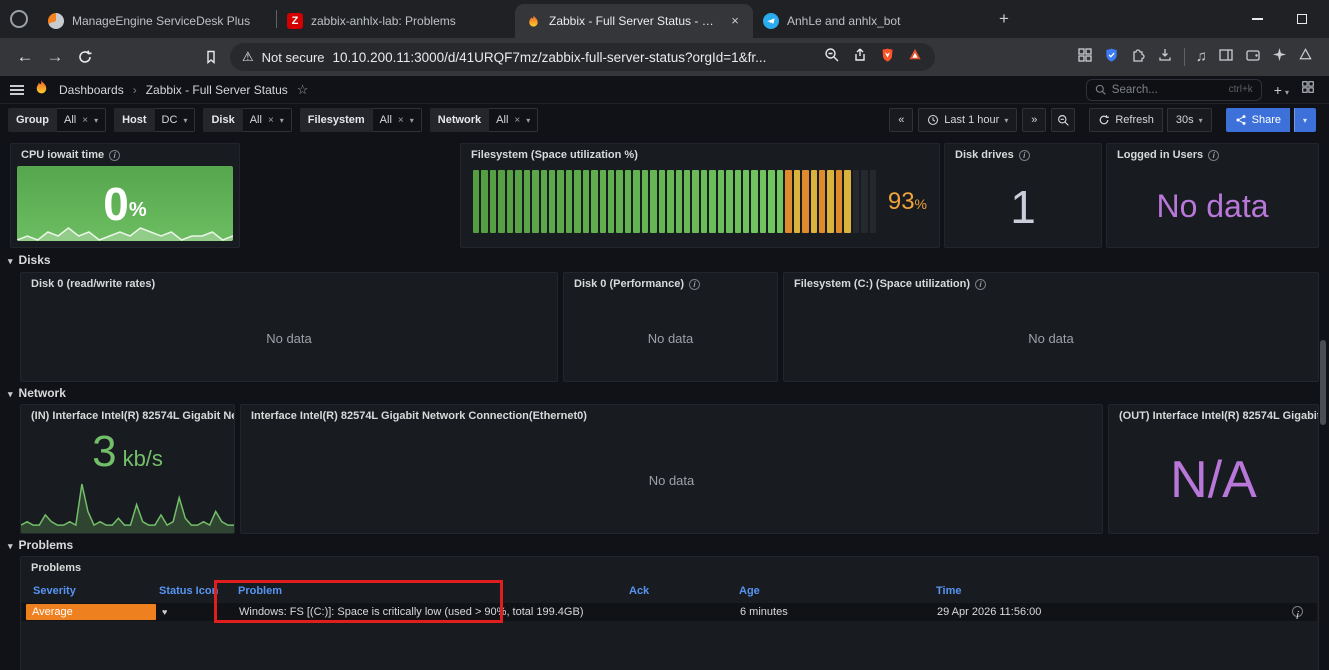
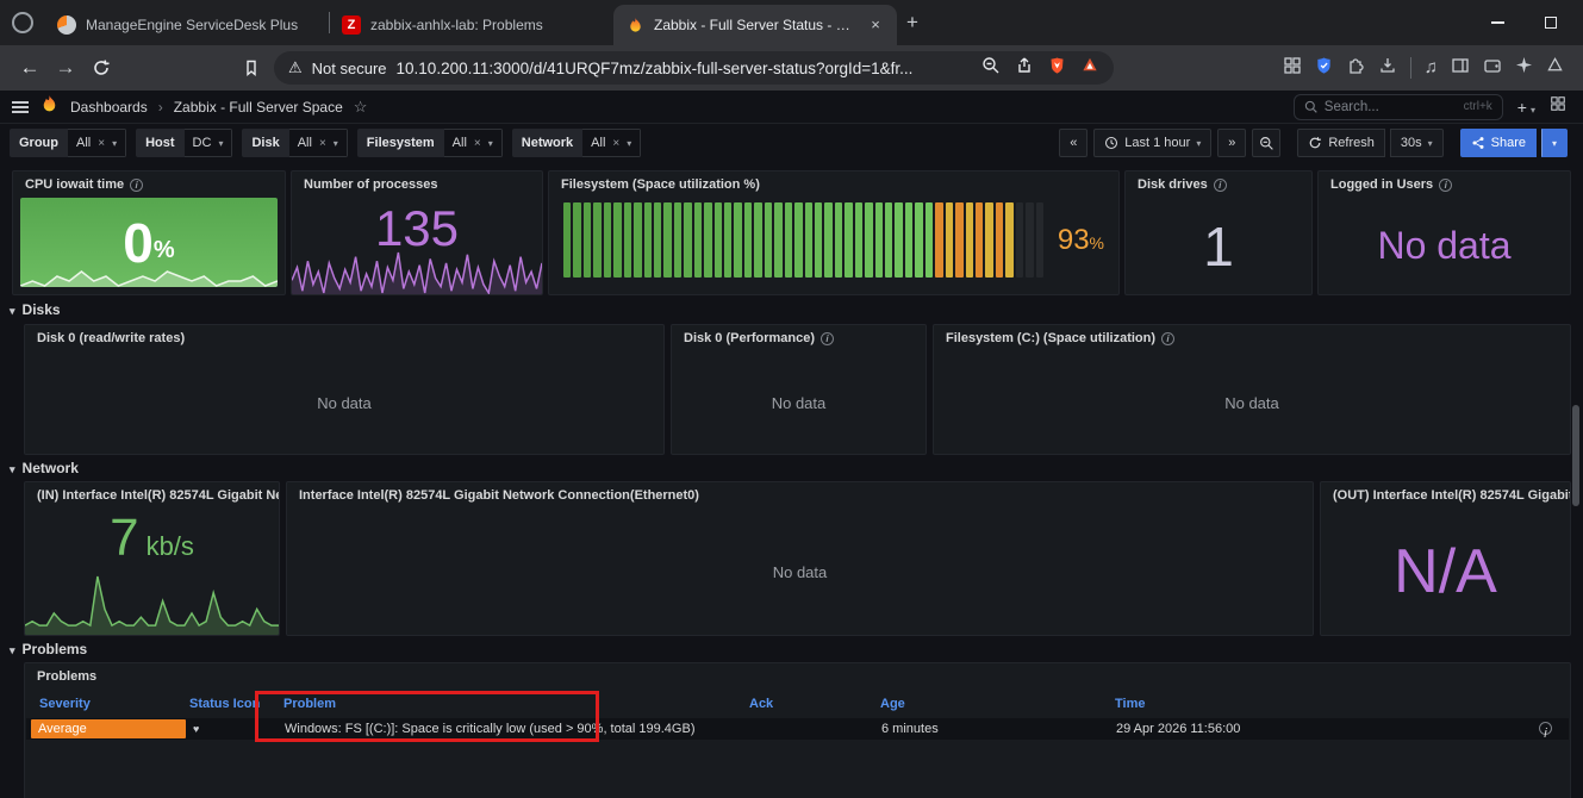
  ManageEngine ServiceDesk Plus
  zabbix-anhlx-lab: Problems
  Zabbix - Full Server Status - Da
- AnhLe and anhlx_bot
  +
  Not secure
  10.10.200.11:3000/d/41URQF7mz/zabbix-full-server-status?orgId=1&fr...
  Dashboards
  ›
- Zabbix - Full Server Status
+ Zabbix - Full Server Space
  Search...
  ctrl+k
  +
  Group
  All
  Host
  DC
  Disk
  All
  Filesystem
  All
  Network
  All
  «
  Last 1 hour
  »
  Refresh
  30s
  Share
  CPU iowait time
  0
  %
+ Number of processes
+ 135
  Filesystem (Space utilization %)
  93
  %
  Disk drives
  1
  Logged in Users
  No data
  Disks
  Disk 0 (read/write rates)
  No data
  Disk 0 (Performance)
  No data
  Filesystem (C:) (Space utilization)
  No data
  Network
  (IN) Interface Intel(R) 82574L Gigabit N
- 3
+ 7
  kb/s
  Interface Intel(R) 82574L Gigabit Network Connection(Ethernet0)
  No data
  (OUT) Interface Intel(R) 82574L Gigabi
  N/A
  Problems
  Problems
  Severity
  Status Icon
  Problem
  Ack
  Age
  Time
  Average
  Windows: FS [(C:)]: Space is critically low (used > 90%, total 199.4GB)
  6 minutes
  29 Apr 2026 11:56:00
